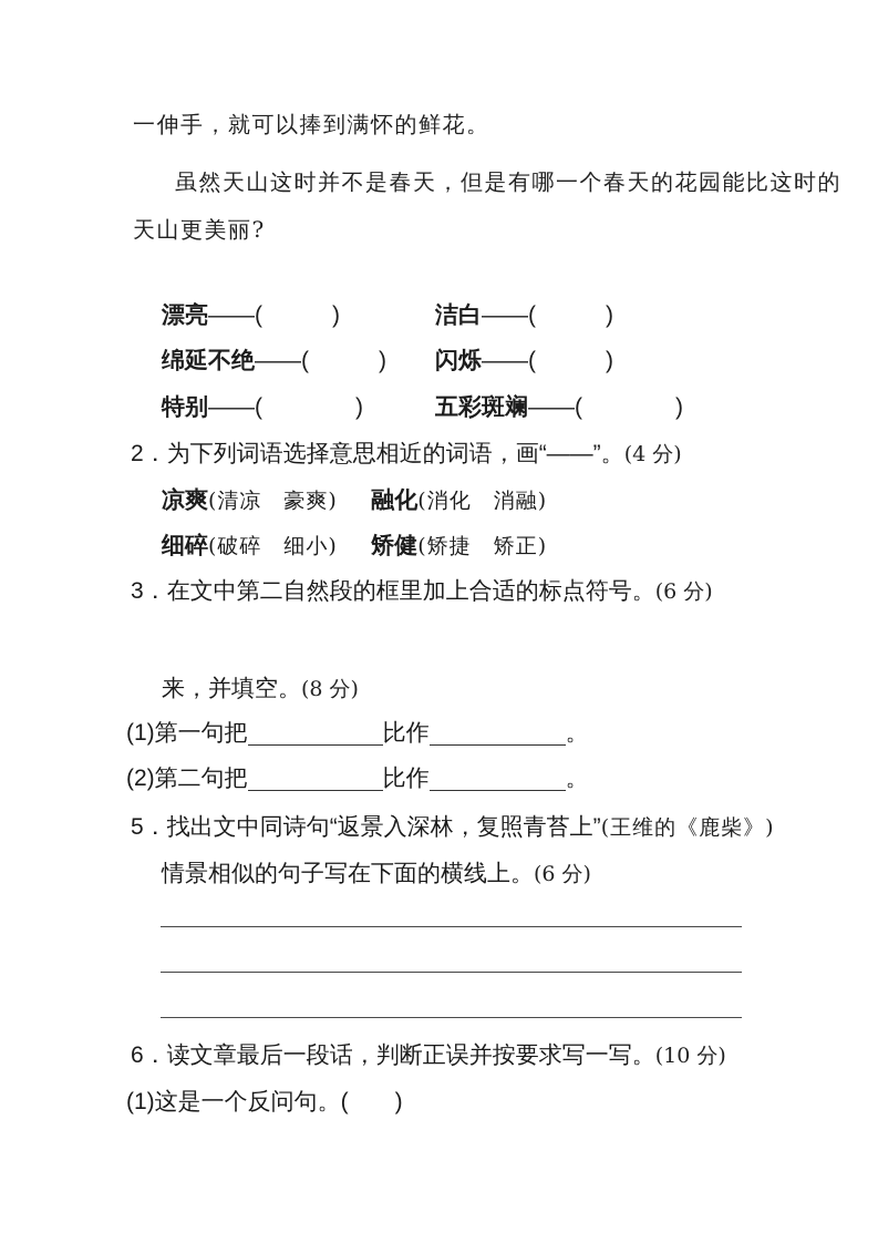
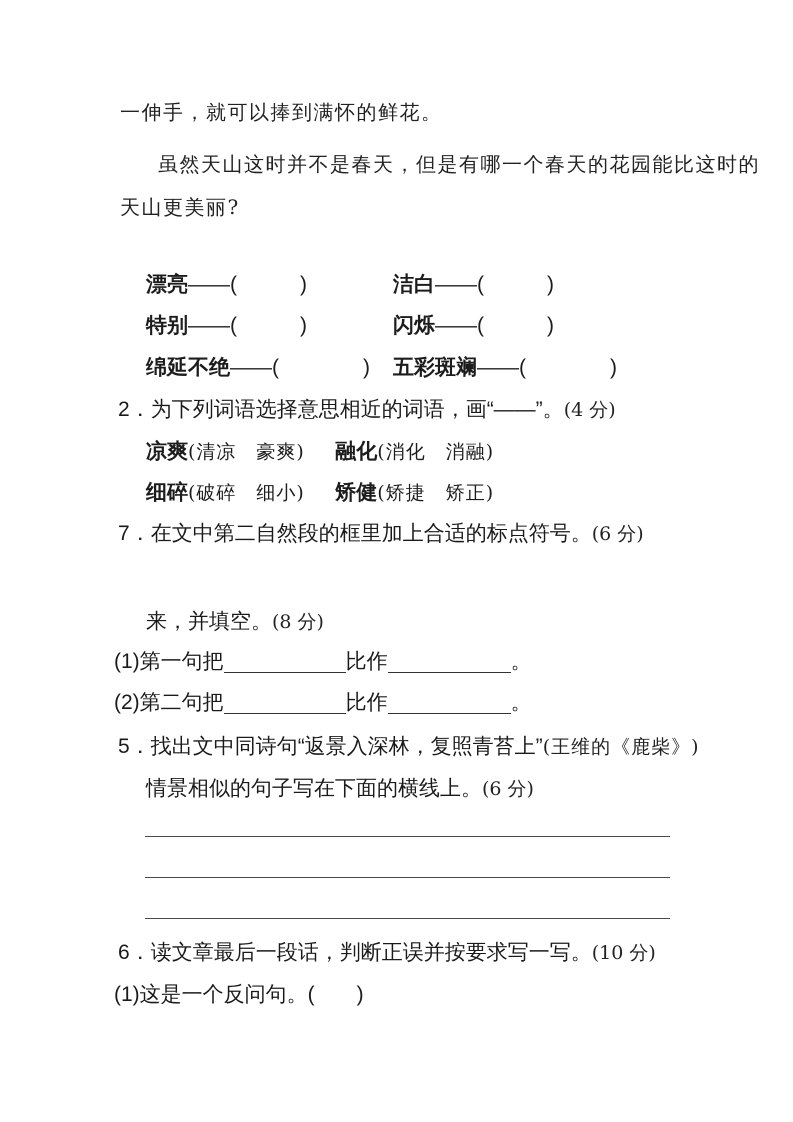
  一伸手，就可以捧到满怀的鲜花。
  虽然天山这时并不是春天，但是有哪一个春天的花园能比这时的
  天山更美丽?
  漂亮——( )
  洁白——( )
- 绵延不绝——( )
+ 特别——( )
  闪烁——( )
- 特别——( )
+ 绵延不绝——( )
  五彩斑斓——( )
  2．为下列词语选择意思相近的词语，画“——”。(4 分)
  凉爽(清凉 豪爽) 融化(消化 消融)
  细碎(破碎 细小) 矫健(矫捷 矫正)
- 3．在文中第二自然段的框里加上合适的标点符号。(6 分)
+ 7．在文中第二自然段的框里加上合适的标点符号。(6 分)
  来，并填空。(8 分)
  (1)第一句把 比作 。
  (2)第二句把 比作 。
  5．找出文中同诗句“返景入深林，复照青苔上”(王维的《鹿柴》)
  情景相似的句子写在下面的横线上。(6 分)
  6．读文章最后一段话，判断正误并按要求写一写。(10 分)
  (1)这是一个反问句。( )
